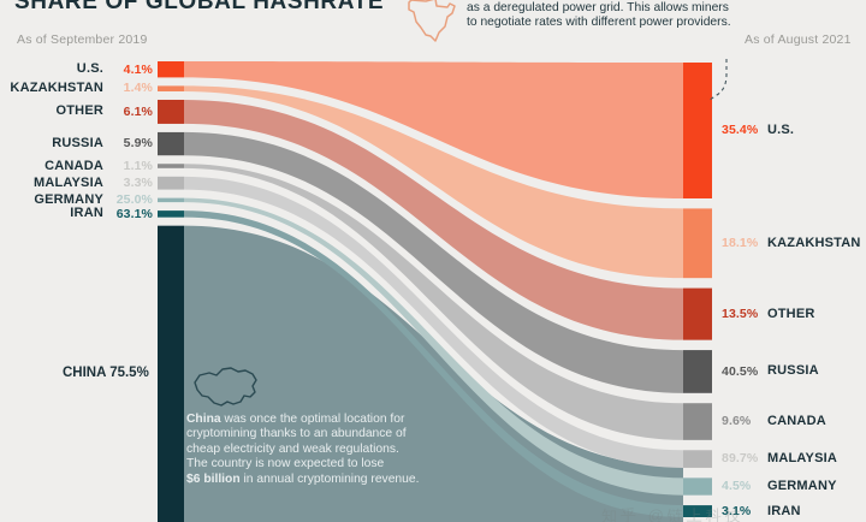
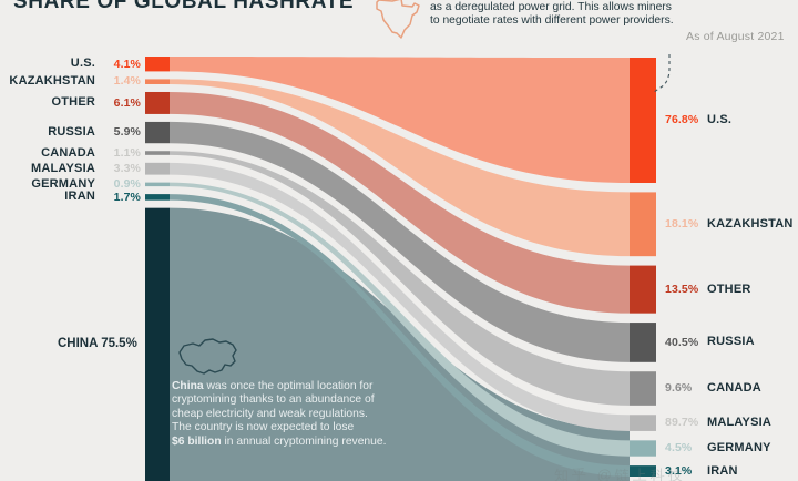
  SHARE OF GLOBAL HASHRATE
- As of September 2019
  As of August 2021
  U.S.
  4.1%
  KAZAKHSTAN
  1.4%
  OTHER
  6.1%
  RUSSIA
  5.9%
  CANADA
  1.1%
  MALAYSIA
  3.3%
  GERMANY
- 25.0%
+ 0.9%
  IRAN
- 63.1%
+ 1.7%
  CHINA 75.5%
- 35.4%
+ 76.8%
  U.S.
  18.1%
  KAZAKHSTAN
  13.5%
  OTHER
  40.5%
  RUSSIA
  9.6%
  CANADA
  89.7%
  MALAYSIA
  4.5%
  GERMANY
  3.1%
  IRAN
  as a deregulated power grid. This allows miners
  to negotiate rates with different power providers.
  China was once the optimal location for
  cryptomining thanks to an abundance of
  cheap electricity and weak regulations.
  The country is now expected to lose
  $6 billion in annual cryptomining revenue.
  知乎 @链上科技
